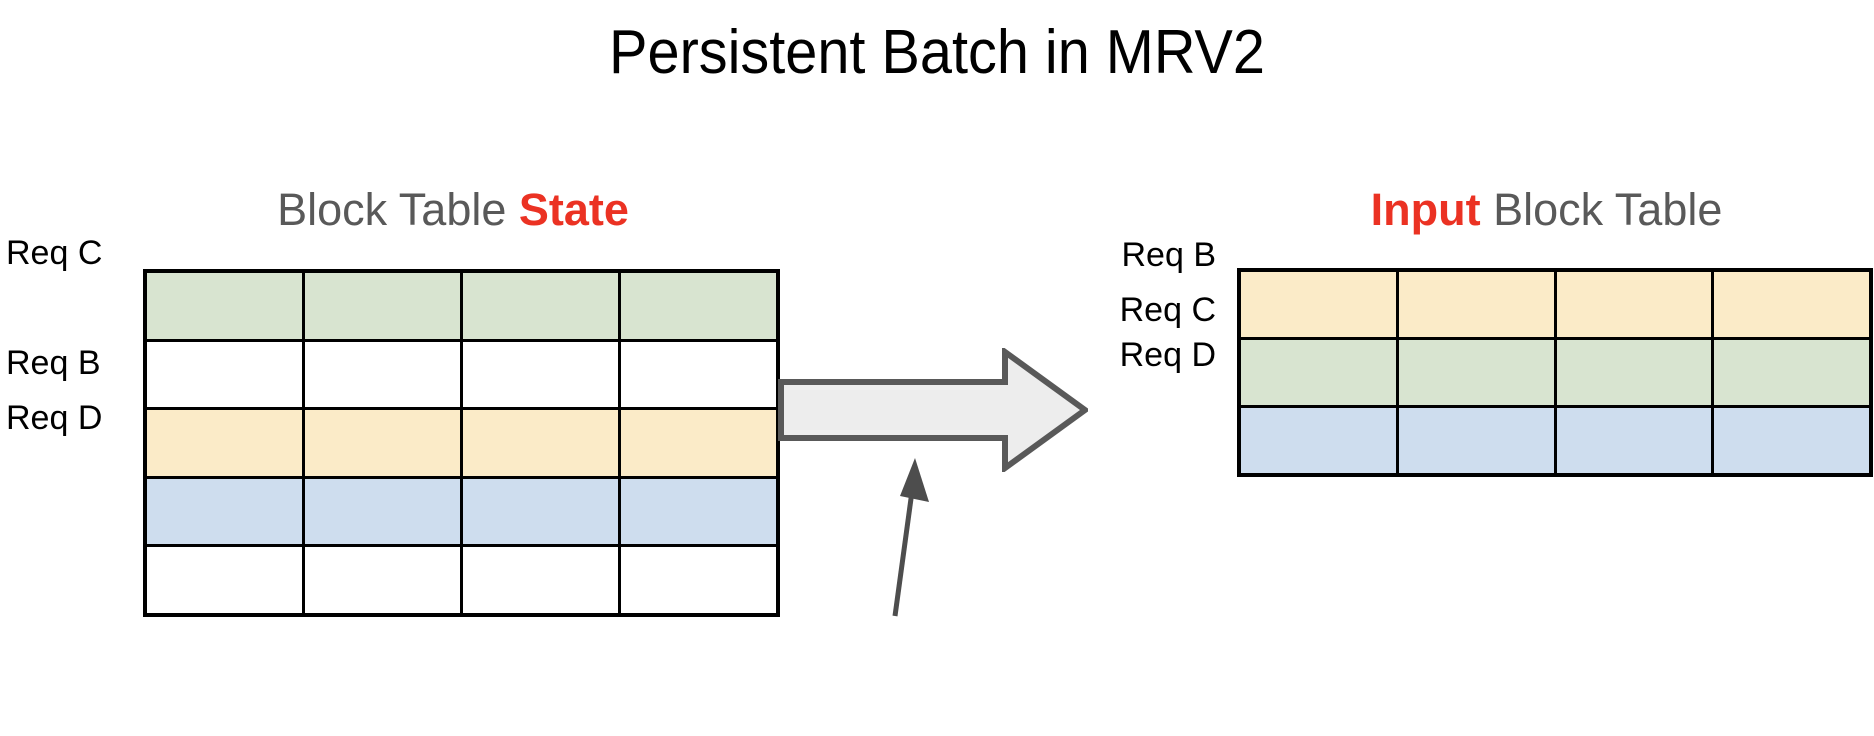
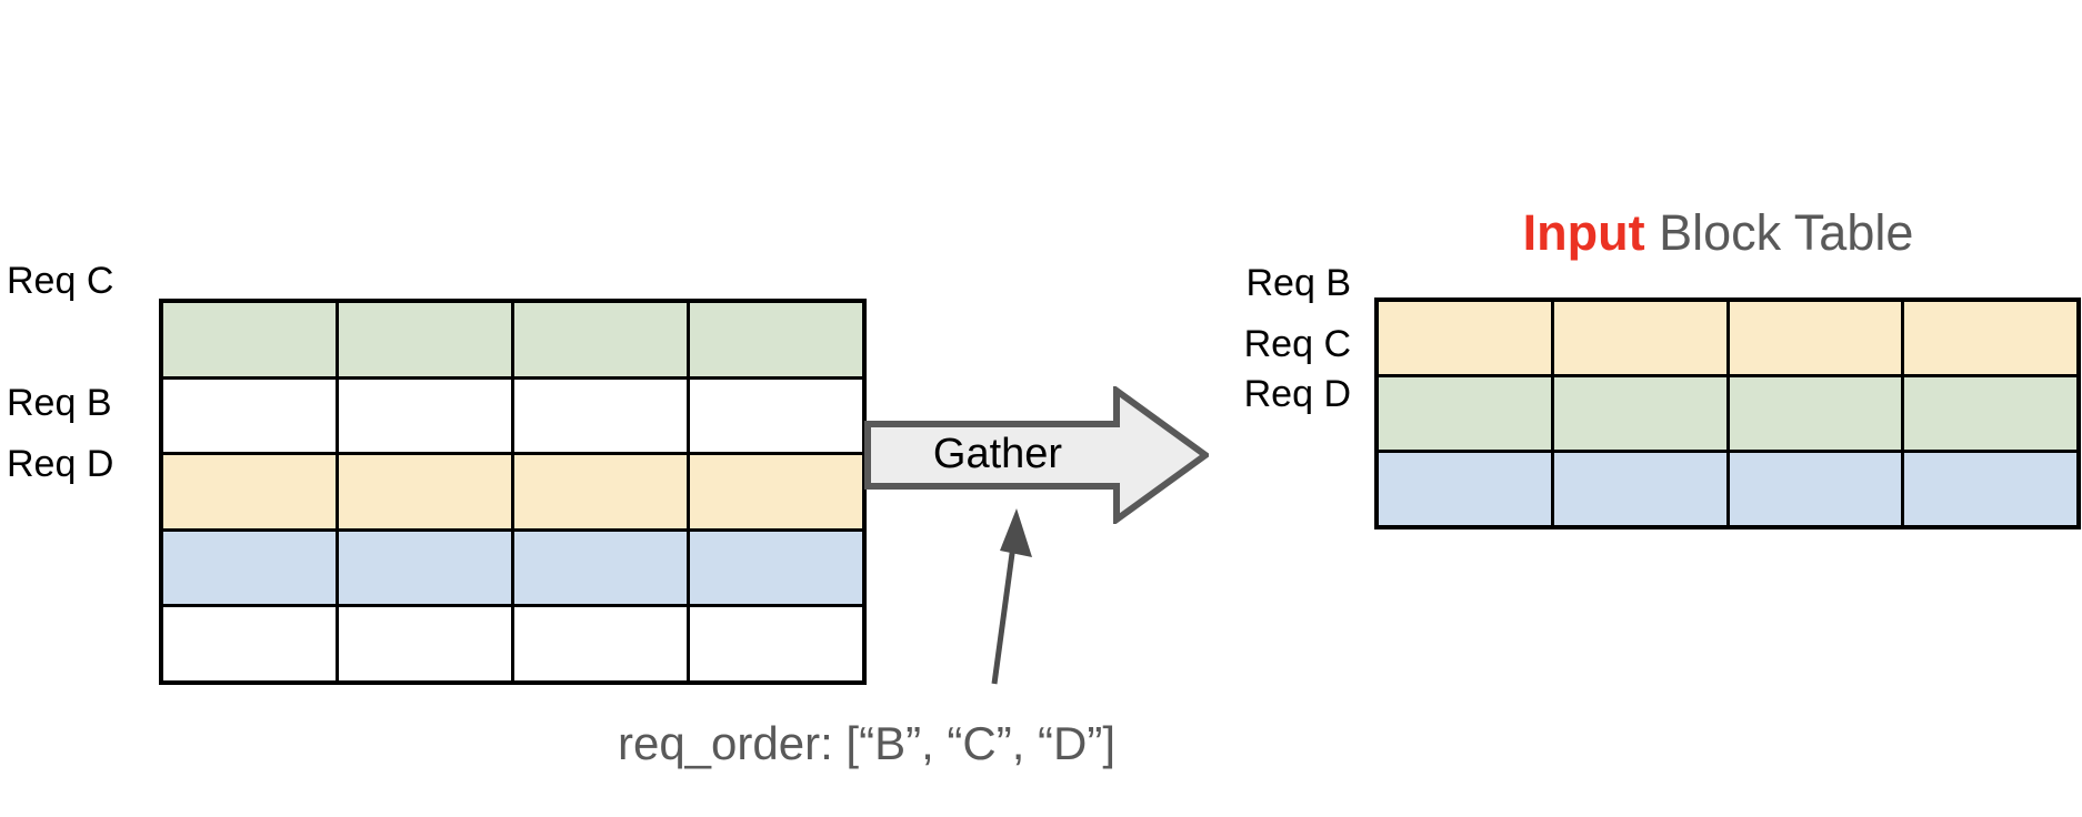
- Persistent Batch in MRV2
- Block Table State
  Req C
  Req B
  Req D
+ Gather
+ req_order: [“B”, “C”, “D”]
  Input Block Table
  Req B
  Req C
  Req D
